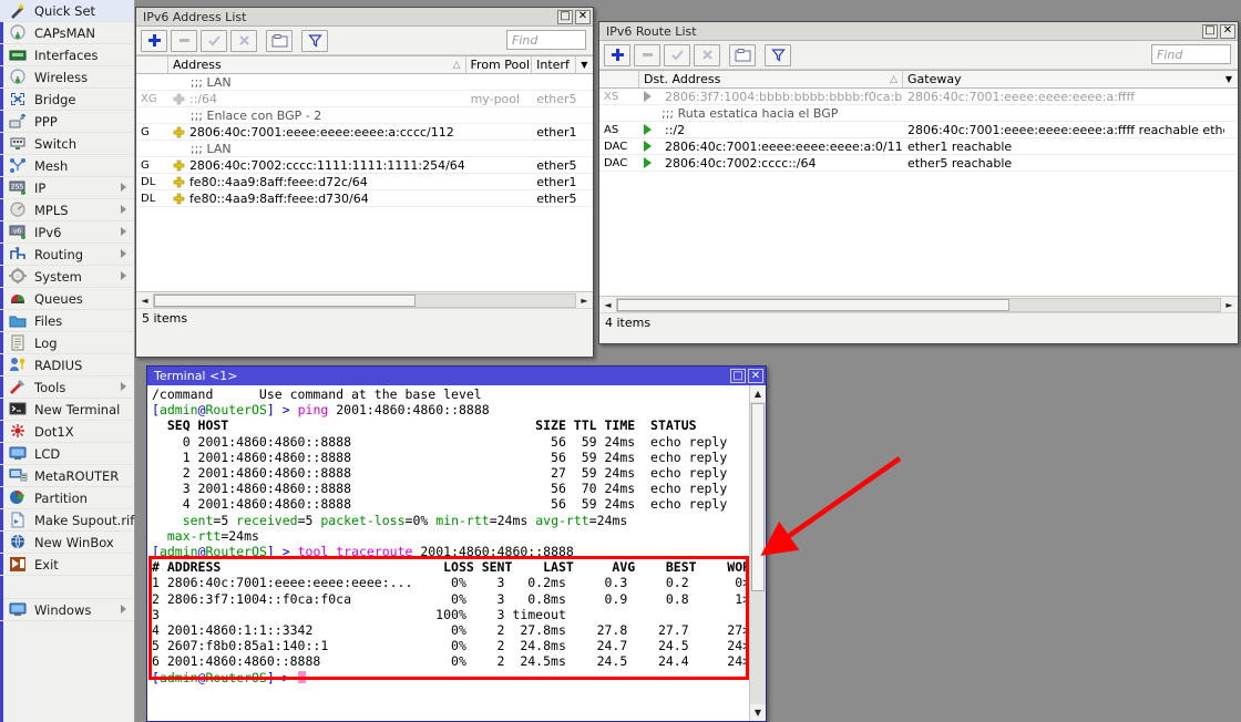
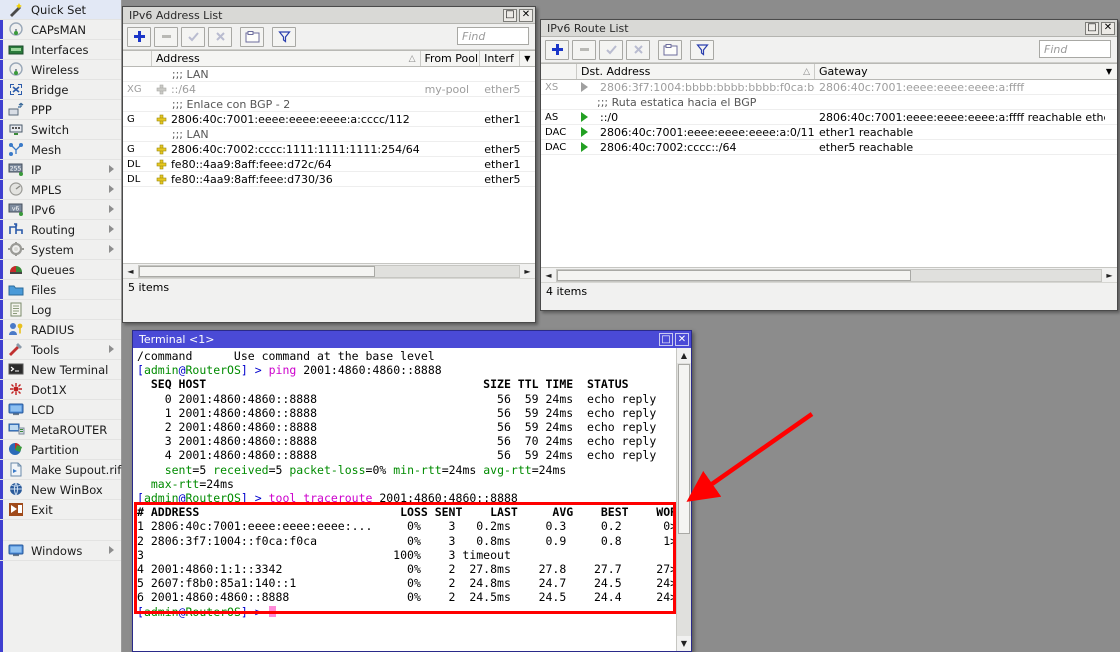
  Quick Set
  CAPsMAN
  Interfaces
  Wireless
  Bridge
  PPP
  Switch
  Mesh
  IP
  MPLS
  IPv6
  Routing
  System
  Queues
  Files
  Log
  RADIUS
  Tools
  New Terminal
  Dot1X
  LCD
  MetaROUTER
  Partition
  Make Supout.rif
  New WinBox
  Exit
  Windows
  IPv6 Address List
  □
  ✕
  Find
  Address
  △
  From Pool
  Interf
  ▼
  ;;; LAN
  XG
  ::/64
  my-pool
  ether5
  ;;; Enlace con BGP - 2
  G
  2806:40c:7001:eeee:eeee:eeee:a:cccc/112
  ether1
  ;;; LAN
  G
  2806:40c:7002:cccc:1111:1111:1111:254/64
  ether5
  DL
  fe80::4aa9:8aff:feee:d72c/64
  ether1
  DL
- fe80::4aa9:8aff:feee:d730/64
+ fe80::4aa9:8aff:feee:d730/36
  ether5
  ◄
  ►
  5 items
  IPv6 Route List
  □
  ✕
  Find
  Dst. Address
  △
  Gateway
  ▼
  XS
  2806:3f7:1004:bbbb:bbbb:bbbb:f0ca:b
  2806:40c:7001:eeee:eeee:eeee:a:ffff
  ;;; Ruta estatica hacia el BGP
  AS
- ::/2
+ ::/0
  2806:40c:7001:eeee:eeee:eeee:a:ffff reachable eth
  DAC
  2806:40c:7001:eeee:eeee:eeee:a:0/11
  ether1 reachable
  DAC
  2806:40c:7002:cccc::/64
  ether5 reachable
  ◄
  ►
  4 items
  Terminal <1>
  □
  ✕
  /command Use command at the base level
  [admin@RouterOS] > ping 2001:4860:4860::8888
  SEQ HOST SIZE TTL TIME STATUS
  0 2001:4860:4860::8888 56 59 24ms echo reply
  1 2001:4860:4860::8888 56 59 24ms echo reply
- 2 2001:4860:4860::8888 27 59 24ms echo reply
+ 2 2001:4860:4860::8888 56 59 24ms echo reply
  3 2001:4860:4860::8888 56 70 24ms echo reply
  4 2001:4860:4860::8888 56 59 24ms echo reply
  sent=5 received=5 packet-loss=0% min-rtt=24ms avg-rtt=24ms
  max-rtt=24ms
  [admin@RouterOS] > tool traceroute 2001:4860:4860::8888
  # ADDRESS LOSS SENT LAST AVG BEST WOR
  1 2806:40c:7001:eeee:eeee:eeee:... 0% 3 0.2ms 0.3 0.2 0>
  2 2806:3f7:1004::f0ca:f0ca 0% 3 0.8ms 0.9 0.8 1>
  3 100% 3 timeout
  4 2001:4860:1:1::3342 0% 2 27.8ms 27.8 27.7 27>
  5 2607:f8b0:85a1:140::1 0% 2 24.8ms 24.7 24.5 24>
  6 2001:4860:4860::8888 0% 2 24.5ms 24.5 24.4 24>
  [admin@RouterOS] >
  ▲
  ▼
